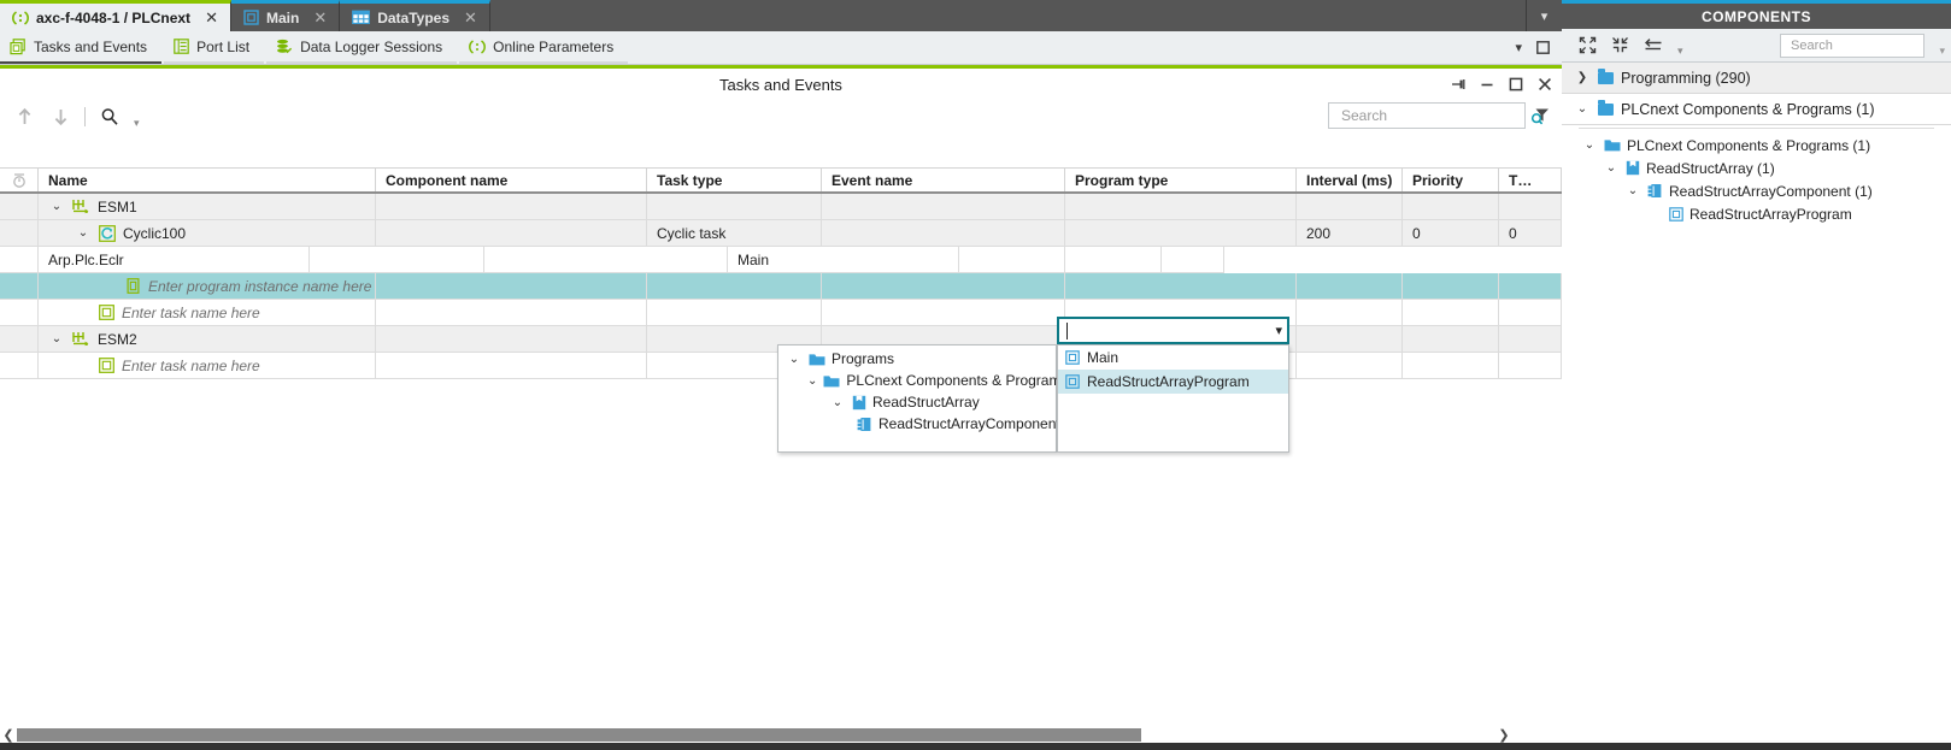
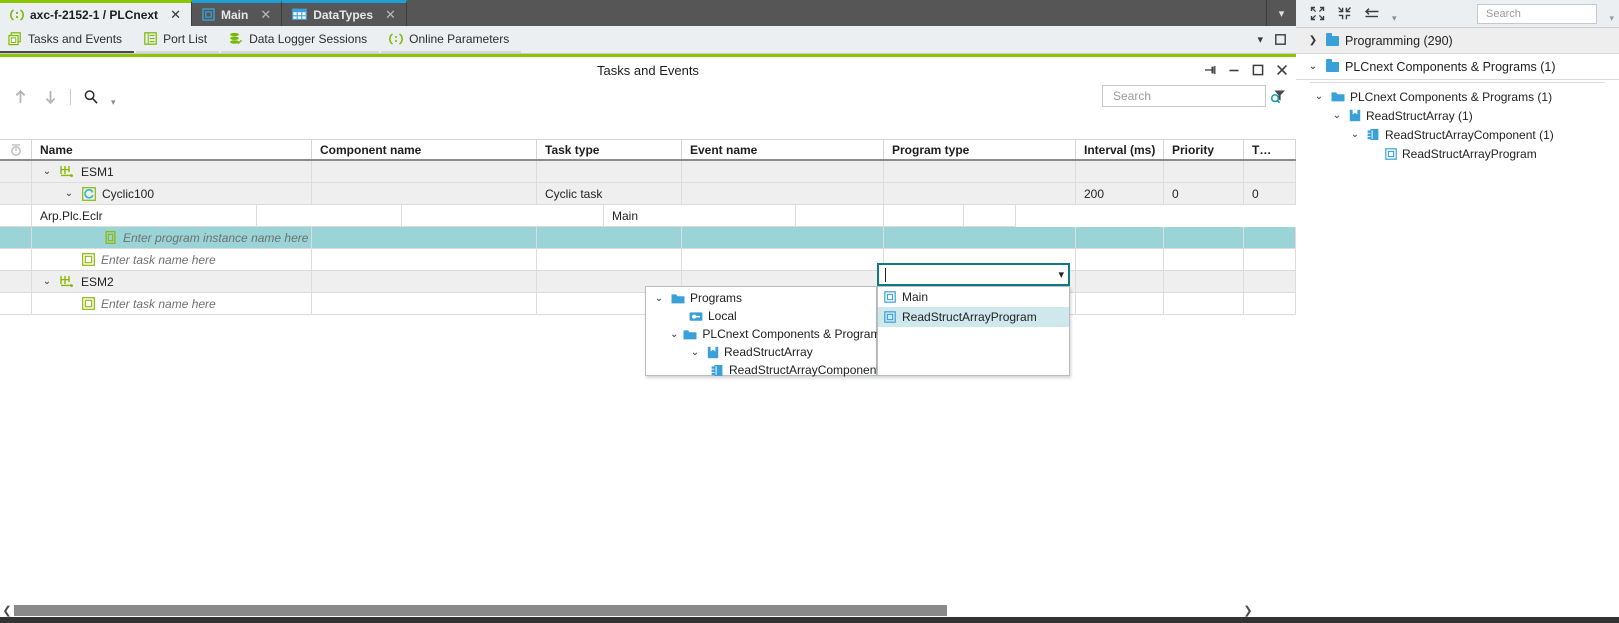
- axc-f-4048-1 / PLCnext
+ axc-f-2152-1 / PLCnext
  ✕
  Main
  ✕
  DataTypes
  ✕
  ▾
  Tasks and Events
  Port List
  Data Logger Sessions
  Online Parameters
  ▾
  Tasks and Events
  ▾
  Search
  Name
  Component name
  Task type
  Event name
  Program type
  Interval (ms)
  Priority
  T…
  ⌄
  ESM1
  ⌄
  Cyclic100
  Cyclic task
  200
  0
  0
  Arp.Plc.Eclr
  Main
  Enter program instance name here
  Enter task name here
  ⌄
  ESM2
  Enter task name here
  ▾
  Main
  ReadStructArrayProgram
  ⌄
  Programs
+ Local
  ⌄
  PLCnext Components & Program
  ⌄
  ReadStructArray
  ReadStructArrayComponen
  ❮
  ❯
- COMPONENTS
  ▾
  Search
  ▾
  ❯
  Programming (290)
  ⌄
  PLCnext Components & Programs (1)
  ⌄
  PLCnext Components & Programs (1)
  ⌄
  ReadStructArray (1)
  ⌄
  ReadStructArrayComponent (1)
  ReadStructArrayProgram
